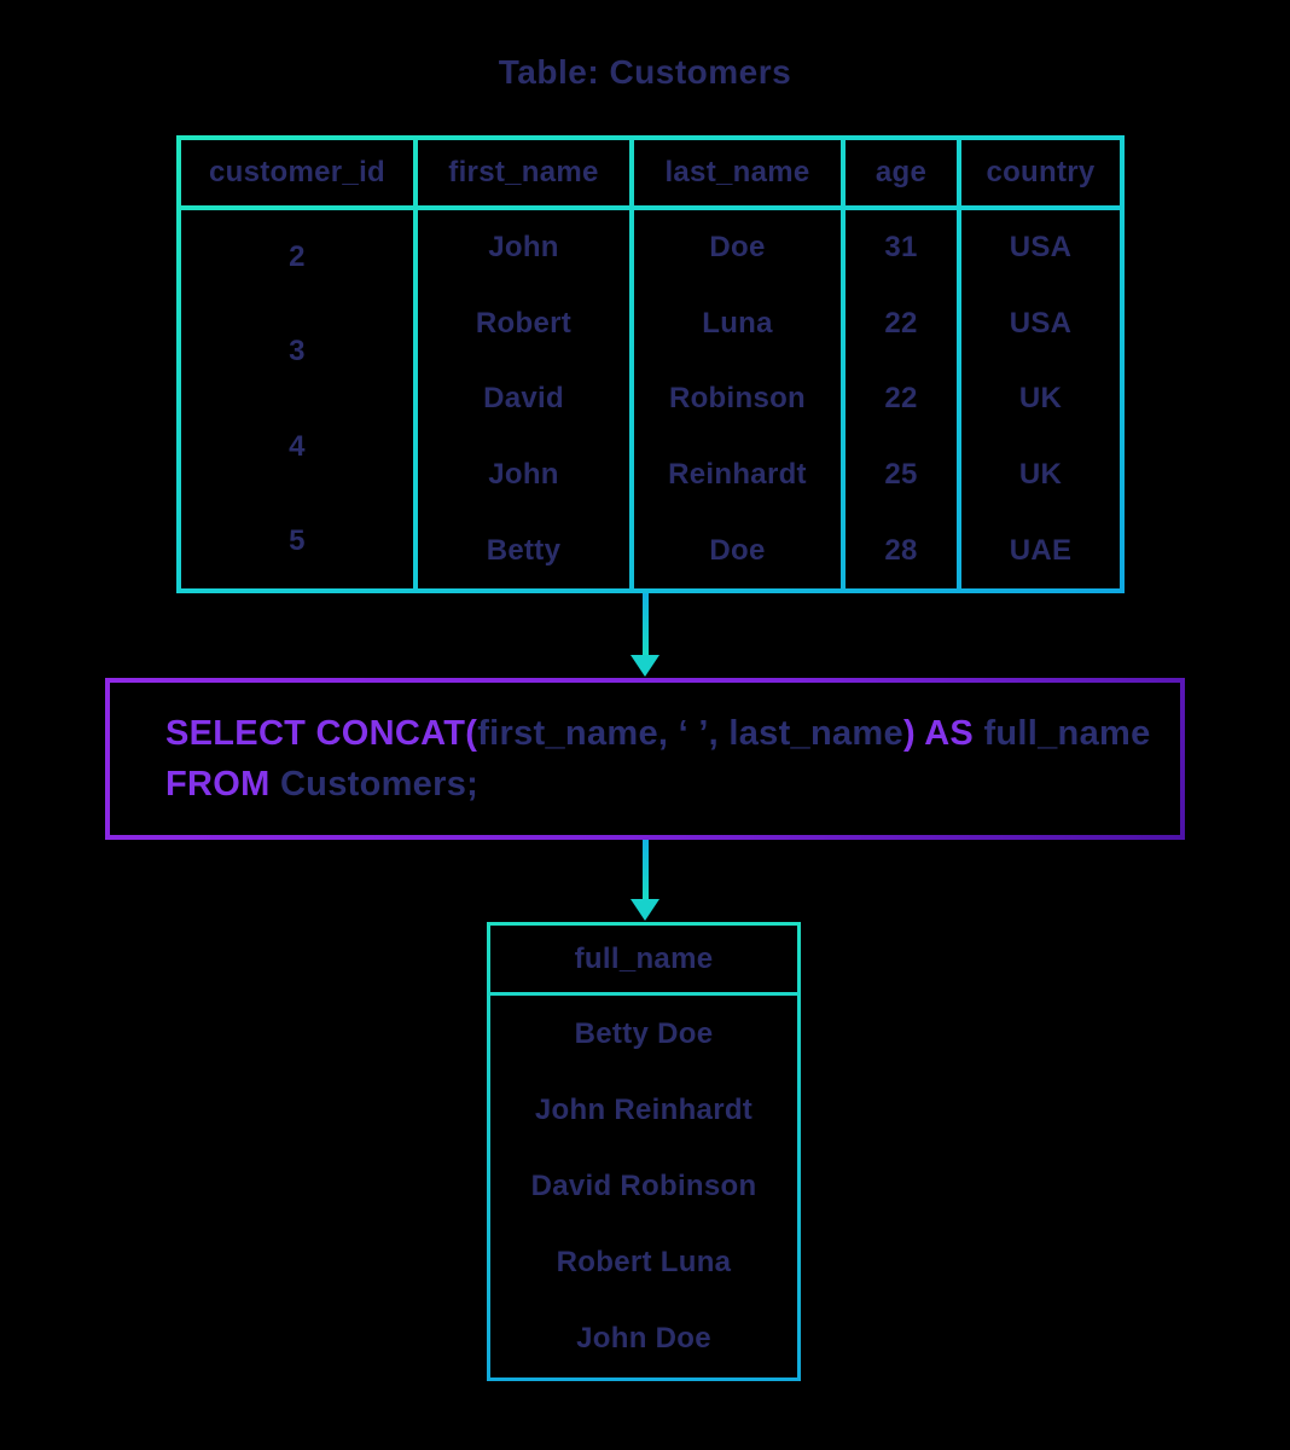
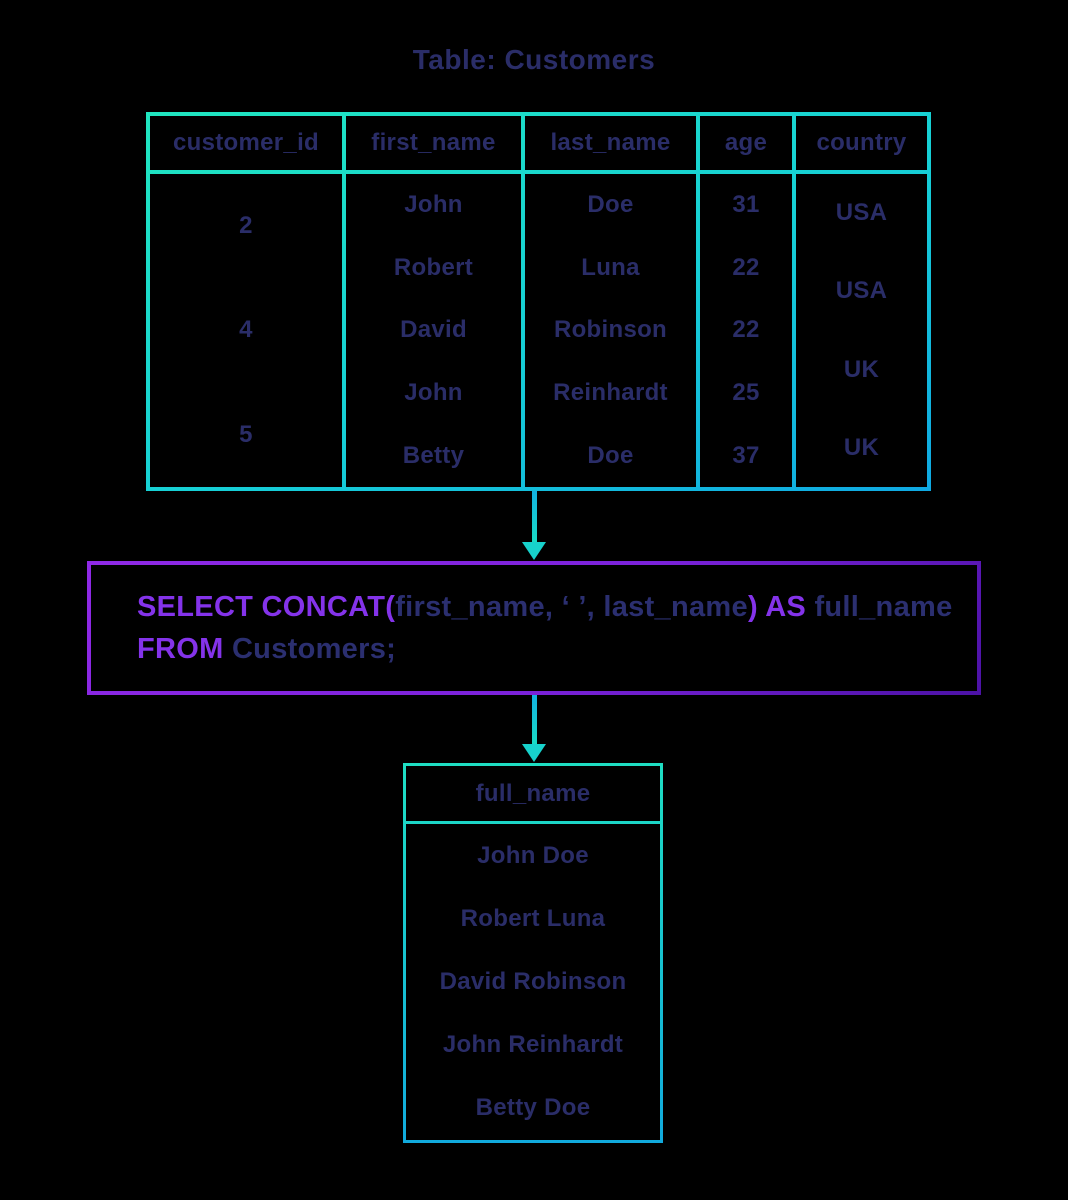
  Table: Customers
  customer_id
  first_name
  last_name
  age
  country
  2
- 3
  4
  5
  John
  Robert
  David
  John
  Betty
  Doe
  Luna
  Robinson
  Reinhardt
  Doe
  31
  22
  22
  25
- 28
+ 37
  USA
  USA
  UK
  UK
- UAE
  SELECT CONCAT(first_name, ‘ ’, last_name) AS full_name
  FROM Customers;
  full_name
- Betty Doe
+ John Doe
- John Reinhardt
+ Robert Luna
  David Robinson
- Robert Luna
+ John Reinhardt
- John Doe
+ Betty Doe
